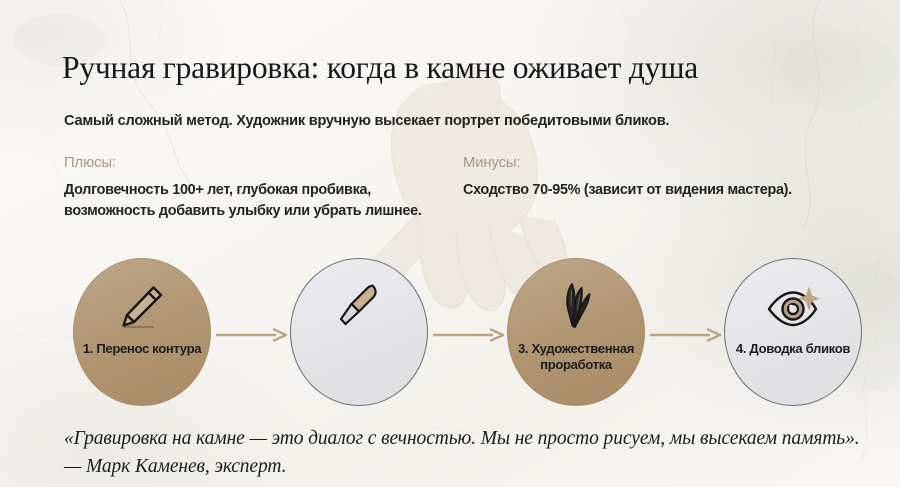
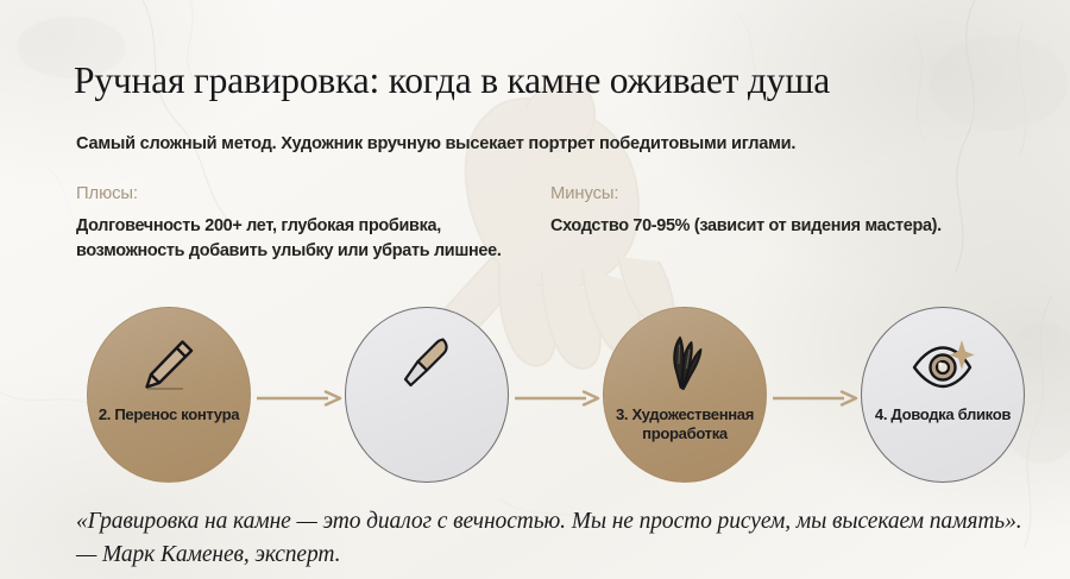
  Ручная гравировка: когда в камне оживает душа
- Самый сложный метод. Художник вручную высекает портрет победитовыми бликов.
+ Самый сложный метод. Художник вручную высекает портрет победитовыми иглами.
  Плюсы:
- Долговечность 100+ лет, глубокая пробивка, возможность добавить улыбку или убрать лишнее.
+ Долговечность 200+ лет, глубокая пробивка, возможность добавить улыбку или убрать лишнее.
  Минусы:
  Сходство 70-95% (зависит от видения мастера).
- 1. Перенос контура
+ 2. Перенос контура
  3. Художественная проработка
  4. Доводка бликов
  «Гравировка на камне — это диалог с вечностью. Мы не просто рисуем, мы высекаем память». — Марк Каменев, эксперт.
